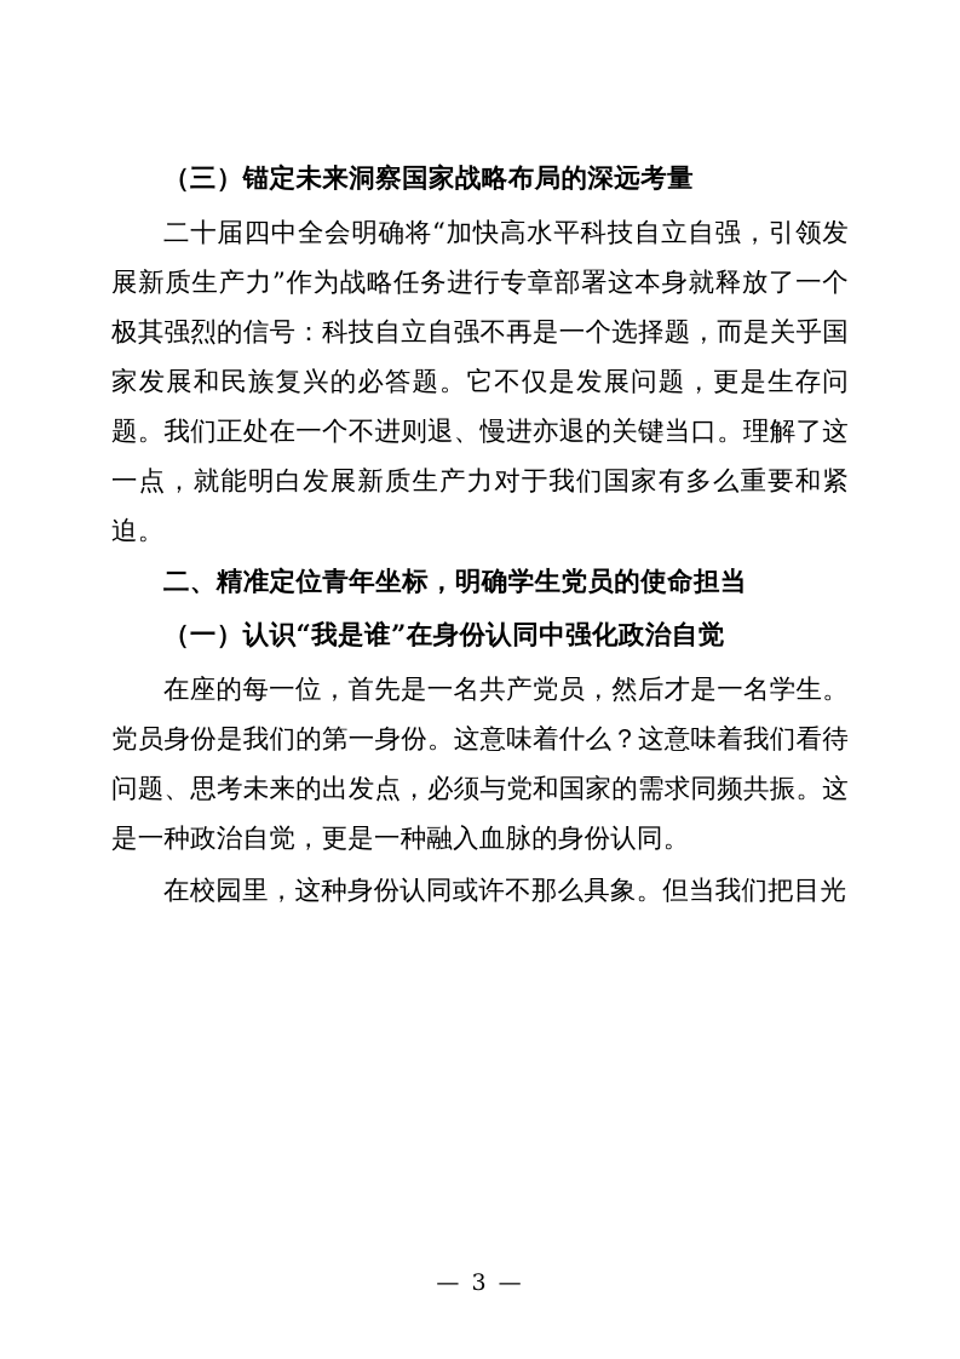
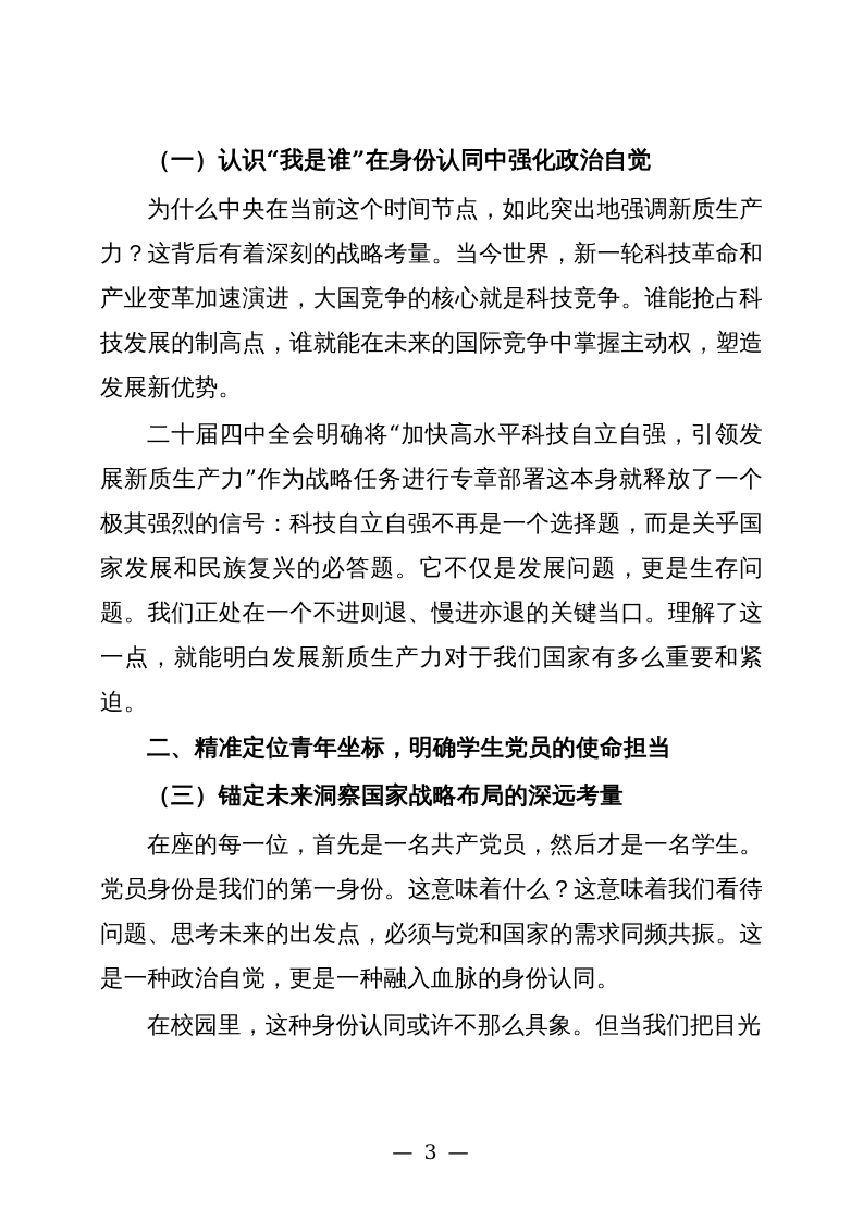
- （三）锚定未来洞察国家战略布局的深远考量
+ （一）认识“我是谁”在身份认同中强化政治自觉
+ 为什么中央在当前这个时间节点，如此突出地强调新质生产力？这背后有着深刻的战略考量。当今世界，新一轮科技革命和产业变革加速演进，大国竞争的核心就是科技竞争。谁能抢占科技发展的制高点，谁就能在未来的国际竞争中掌握主动权，塑造发展新优势。
  二十届四中全会明确将“加快高水平科技自立自强，引领发展新质生产力”作为战略任务进行专章部署这本身就释放了一个极其强烈的信号：科技自立自强不再是一个选择题，而是关乎国家发展和民族复兴的必答题。它不仅是发展问题，更是生存问题。我们正处在一个不进则退、慢进亦退的关键当口。理解了这一点，就能明白发展新质生产力对于我们国家有多么重要和紧迫。
  二、精准定位青年坐标，明确学生党员的使命担当
- （一）认识“我是谁”在身份认同中强化政治自觉
+ （三）锚定未来洞察国家战略布局的深远考量
  在座的每一位，首先是一名共产党员，然后才是一名学生。党员身份是我们的第一身份。这意味着什么？这意味着我们看待问题、思考未来的出发点，必须与党和国家的需求同频共振。这是一种政治自觉，更是一种融入血脉的身份认同。
  在校园里，这种身份认同或许不那么具象。但当我们把目光
  — 3 —
